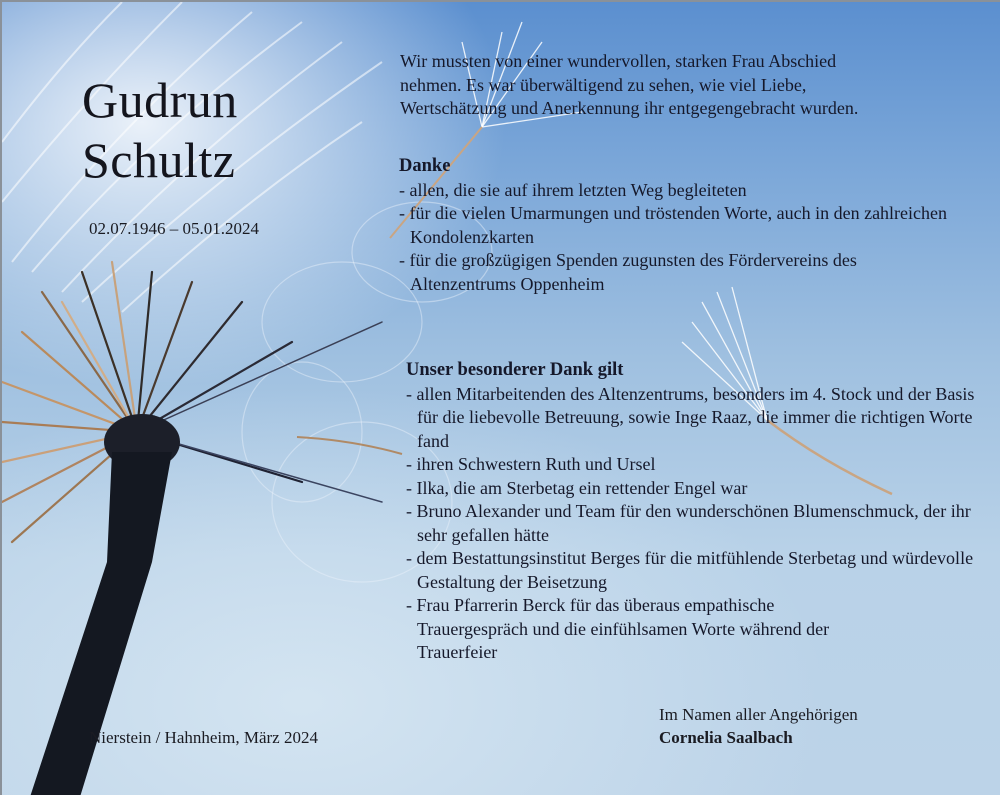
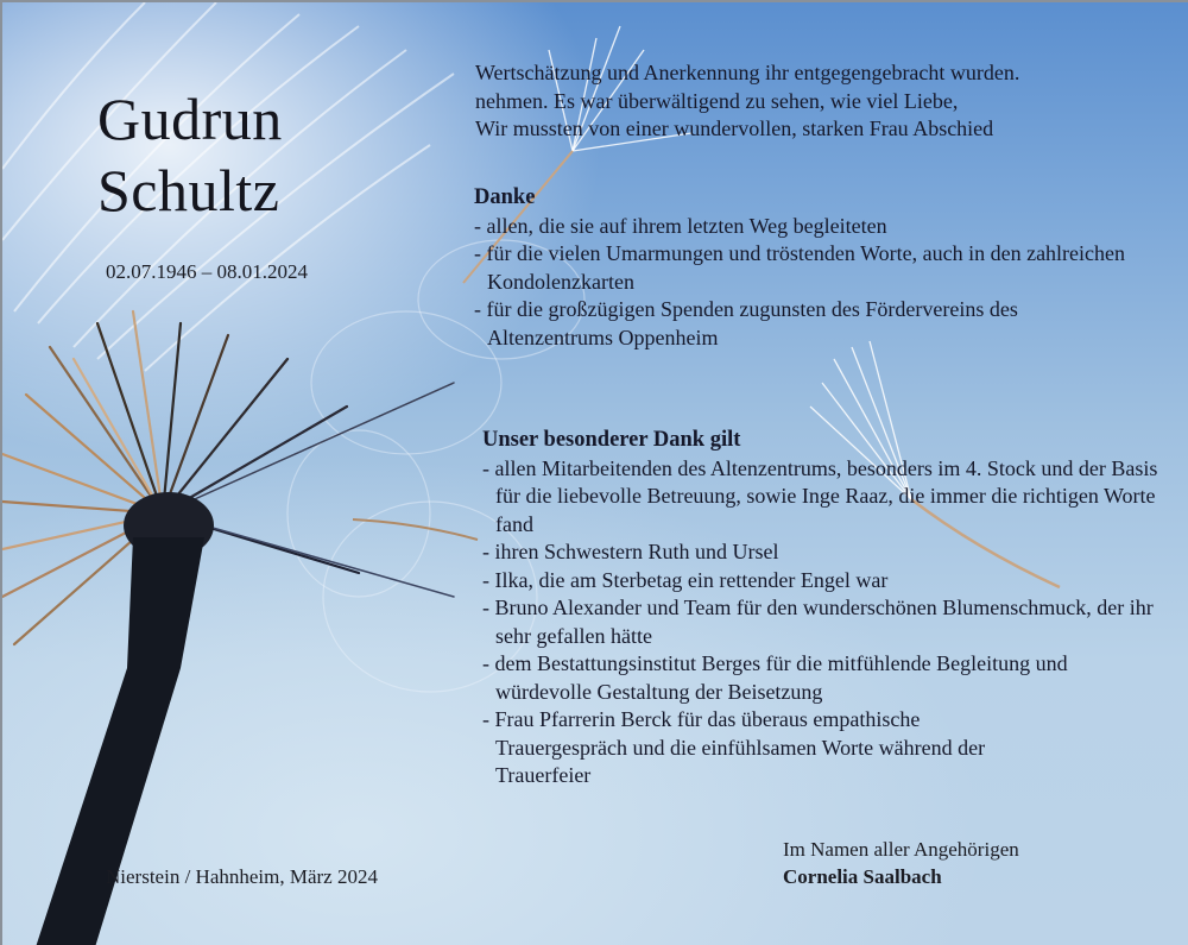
  Gudrun
  Schultz
- 02.07.1946 – 05.01.2024
+ 02.07.1946 – 08.01.2024
- Wir mussten von einer wundervollen, starken Frau Abschied
+ Wertschätzung und Anerkennung ihr entgegengebracht wurden.
  nehmen. Es war überwältigend zu sehen, wie viel Liebe,
- Wertschätzung und Anerkennung ihr entgegengebracht wurden.
+ Wir mussten von einer wundervollen, starken Frau Abschied
  Danke
  - allen, die sie auf ihrem letzten Weg begleiteten
  - für die vielen Umarmungen und tröstenden Worte, auch in den zahlreichen Kondolenzkarten
  - für die großzügigen Spenden zugunsten des Fördervereins des Altenzentrums Oppenheim
  Unser besonderer Dank gilt
  - allen Mitarbeitenden des Altenzentrums, besonders im 4. Stock und der Basis für die liebevolle Betreuung, sowie Inge Raaz, die immer die richtigen Worte fand
  - ihren Schwestern Ruth und Ursel
  - Ilka, die am Sterbetag ein rettender Engel war
  - Bruno Alexander und Team für den wunderschönen Blumenschmuck, der ihr sehr gefallen hätte
- - dem Bestattungsinstitut Berges für die mitfühlende Sterbetag und würdevolle Gestaltung der Beisetzung
+ - dem Bestattungsinstitut Berges für die mitfühlende Begleitung und würdevolle Gestaltung der Beisetzung
  - Frau Pfarrerin Berck für das überaus empathische Trauergespräch und die einfühlsamen Worte während der Trauerfeier
  Nierstein / Hahnheim, März 2024
  Im Namen aller Angehörigen
  Cornelia Saalbach
